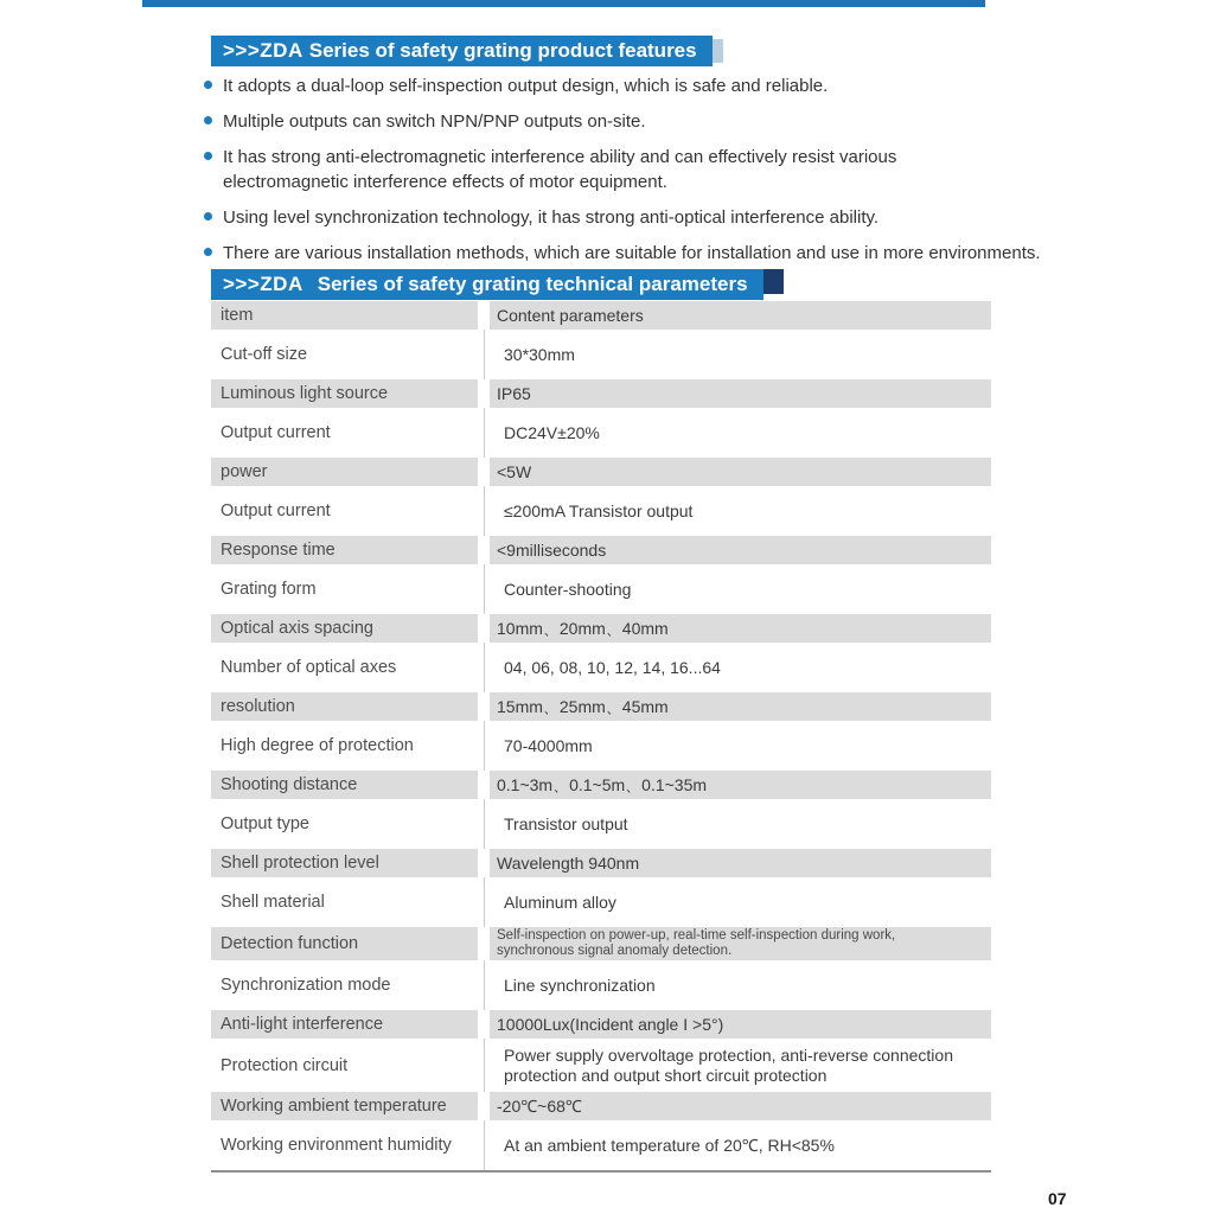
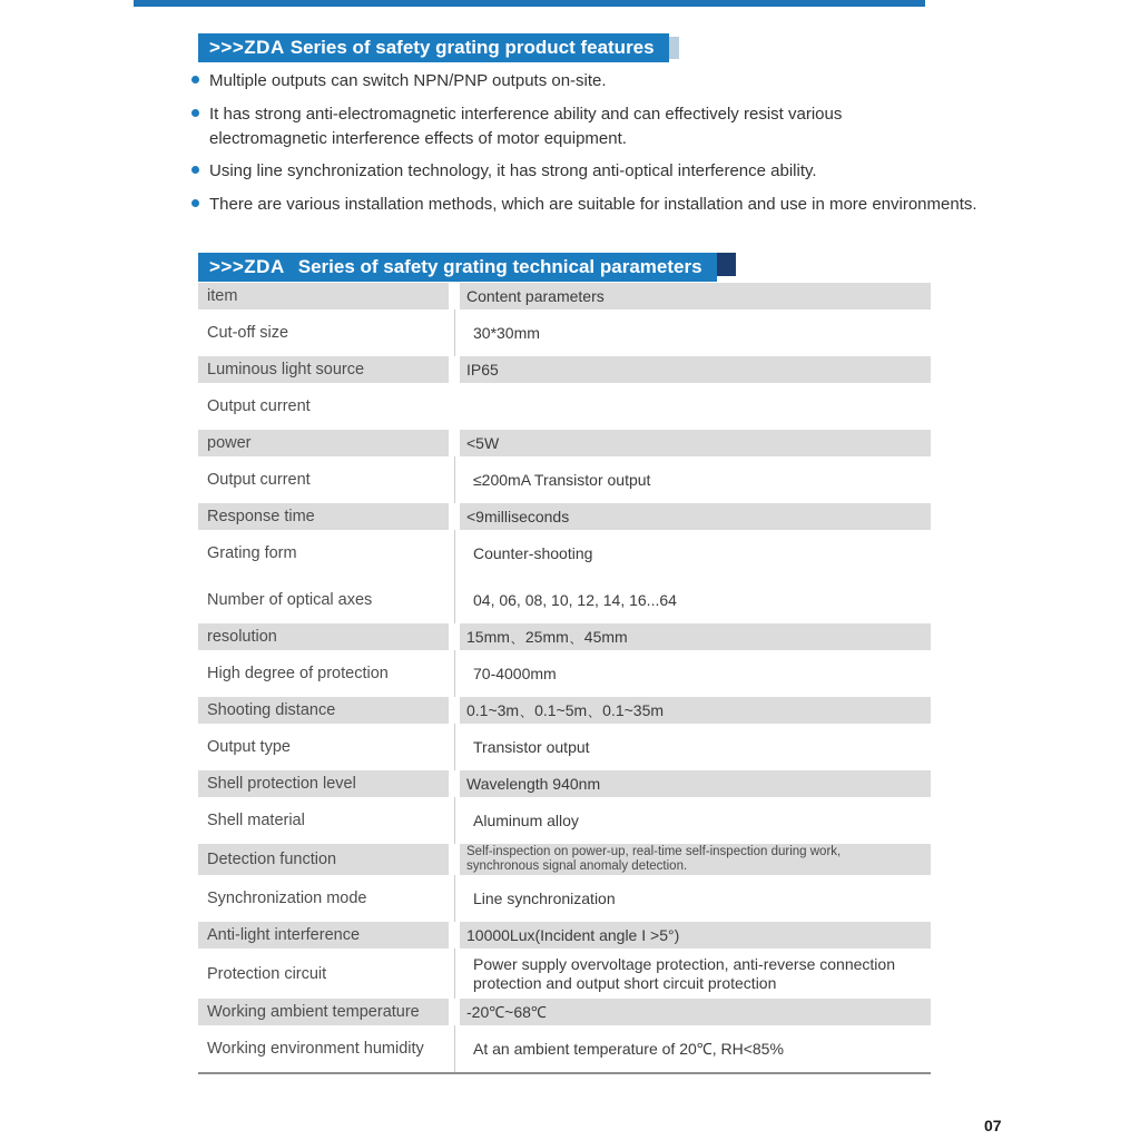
  >>>ZDA Series of safety grating product features
- It adopts a dual-loop self-inspection output design, which is safe and reliable.
  Multiple outputs can switch NPN/PNP outputs on-site.
  It has strong anti-electromagnetic interference ability and can effectively resist various
  electromagnetic interference effects of motor equipment.
- Using level synchronization technology, it has strong anti-optical interference ability.
+ Using line synchronization technology, it has strong anti-optical interference ability.
  There are various installation methods, which are suitable for installation and use in more environments.
  >>>ZDA Series of safety grating technical parameters
  item
  Content parameters
  Cut-off size
  30*30mm
  Luminous light source
  IP65
  Output current
- DC24V±20%
  power
  <5W
  Output current
  ≤200mA Transistor output
  Response time
  <9milliseconds
  Grating form
  Counter-shooting
- Optical axis spacing
- 10mm、20mm、40mm
  Number of optical axes
  04, 06, 08, 10, 12, 14, 16...64
  resolution
  15mm、25mm、45mm
  High degree of protection
  70-4000mm
  Shooting distance
  0.1~3m、0.1~5m、0.1~35m
  Output type
  Transistor output
  Shell protection level
  Wavelength 940nm
  Shell material
  Aluminum alloy
  Detection function
  Self-inspection on power-up, real-time self-inspection during work,
  synchronous signal anomaly detection.
  Synchronization mode
  Line synchronization
  Anti-light interference
  10000Lux(Incident angle I >5°)
  Protection circuit
  Power supply overvoltage protection, anti-reverse connection
  protection and output short circuit protection
  Working ambient temperature
  -20℃~68℃
  Working environment humidity
  At an ambient temperature of 20℃, RH<85%
  07
